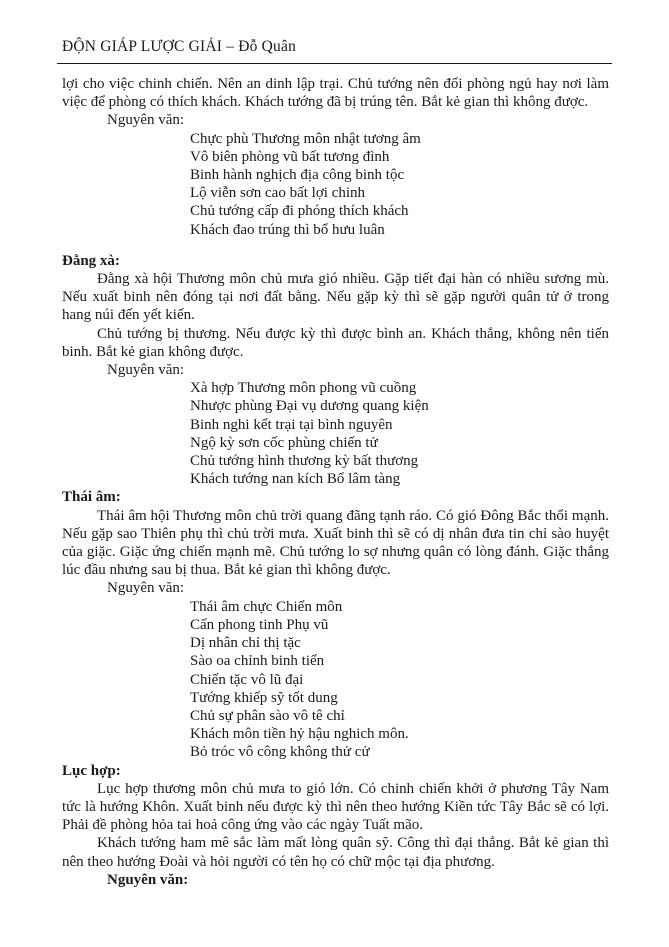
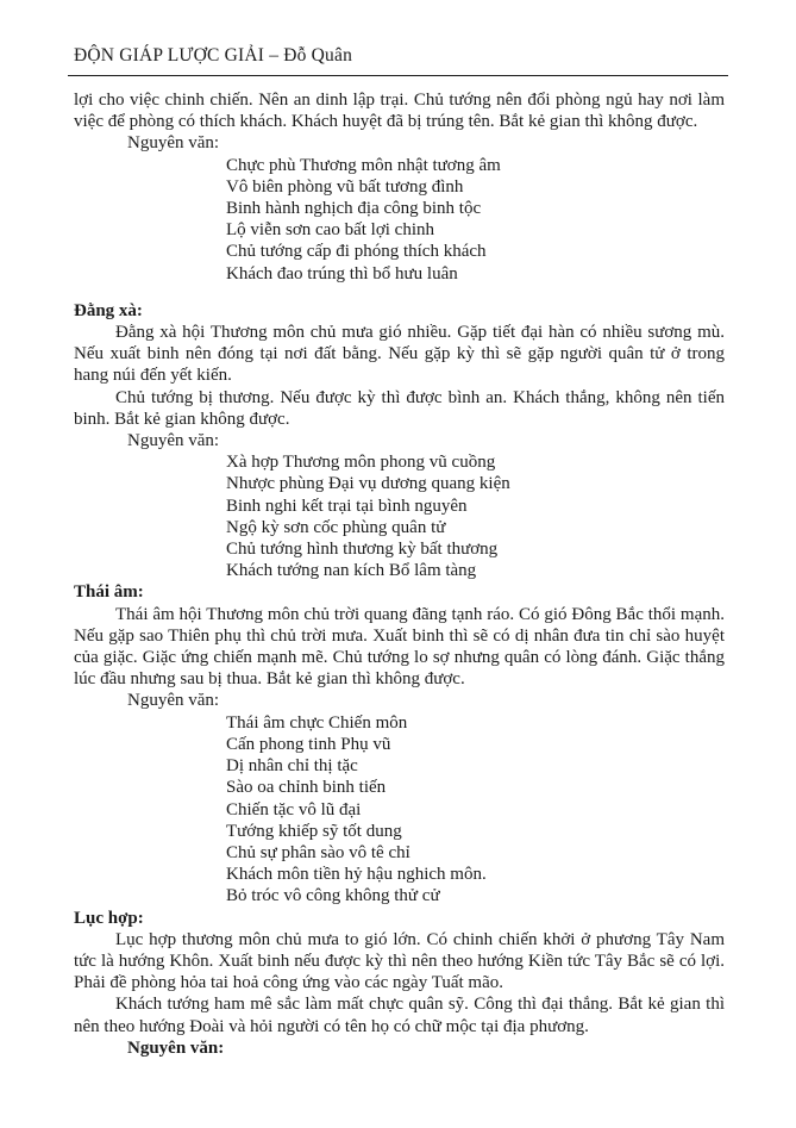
  ĐỘN GIÁP LƯỢC GIẢI – Đỗ Quân
- lợi cho việc chinh chiến. Nên an dinh lập trại. Chủ tướng nên đổi phòng ngủ hay nơi làm việc để phòng có thích khách. Khách tướng đã bị trúng tên. Bắt kẻ gian thì không được.
+ lợi cho việc chinh chiến. Nên an dinh lập trại. Chủ tướng nên đổi phòng ngủ hay nơi làm việc để phòng có thích khách. Khách huyệt đã bị trúng tên. Bắt kẻ gian thì không được.
  Nguyên văn:
  Chực phù Thương môn nhật tương âm
  Vô biên phòng vũ bất tương đình
  Binh hành nghịch địa công binh tộc
  Lộ viễn sơn cao bất lợi chinh
  Chủ tướng cấp đi phóng thích khách
  Khách đao trúng thì bổ hưu luân
  Đằng xà:
  Đằng xà hội Thương môn chủ mưa gió nhiều. Gặp tiết đại hàn có nhiều sương mù. Nếu xuất binh nên đóng tại nơi đất bằng. Nếu gặp kỳ thì sẽ gặp người quân tử ở trong hang núi đến yết kiến.
  Chủ tướng bị thương. Nếu được kỳ thì được bình an. Khách thắng, không nên tiến binh. Bắt kẻ gian không được.
  Nguyên văn:
  Xà hợp Thương môn phong vũ cuồng
  Nhược phùng Đại vụ dương quang kiện
  Binh nghi kết trại tại bình nguyên
- Ngộ kỳ sơn cốc phùng chiến tử
+ Ngộ kỳ sơn cốc phùng quân tử
  Chủ tướng hình thương kỳ bất thương
  Khách tướng nan kích Bổ lâm tàng
  Thái âm:
  Thái âm hội Thương môn chủ trời quang đãng tạnh ráo. Có gió Đông Bắc thổi mạnh. Nếu gặp sao Thiên phụ thì chủ trời mưa. Xuất binh thì sẽ có dị nhân đưa tin chỉ sào huyệt của giặc. Giặc ứng chiến mạnh mẽ. Chủ tướng lo sợ nhưng quân có lòng đánh. Giặc thắng lúc đầu nhưng sau bị thua. Bắt kẻ gian thì không được.
  Nguyên văn:
  Thái âm chực Chiến môn
  Cấn phong tinh Phụ vũ
  Dị nhân chỉ thị tặc
  Sào oa chỉnh binh tiến
  Chiến tặc vô lũ đại
  Tướng khiếp sỹ tốt dung
  Chủ sự phân sào vô tê chỉ
  Khách môn tiền hỷ hậu nghich môn.
  Bỏ tróc vô công không thử cử
  Lục hợp:
  Lục hợp thương môn chủ mưa to gió lớn. Có chinh chiến khởi ở phương Tây Nam tức là hướng Khôn. Xuất binh nếu được kỳ thì nên theo hướng Kiền tức Tây Bắc sẽ có lợi. Phải đề phòng hỏa tai hoả công ứng vào các ngày Tuất mão.
- Khách tướng ham mê sắc làm mất lòng quân sỹ. Công thì đại thắng. Bắt kẻ gian thì nên theo hướng Đoài và hỏi người có tên họ có chữ mộc tại địa phương.
+ Khách tướng ham mê sắc làm mất chực quân sỹ. Công thì đại thắng. Bắt kẻ gian thì nên theo hướng Đoài và hỏi người có tên họ có chữ mộc tại địa phương.
  Nguyên văn:
